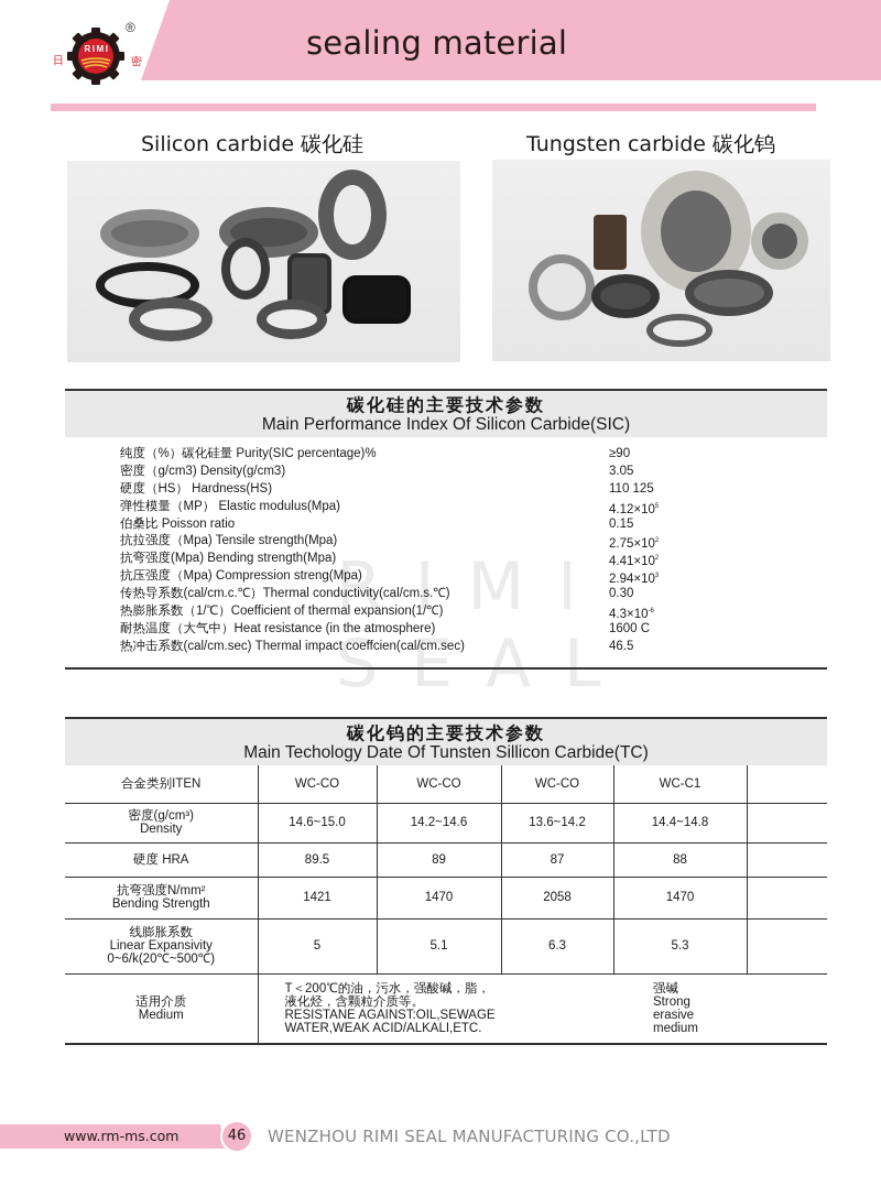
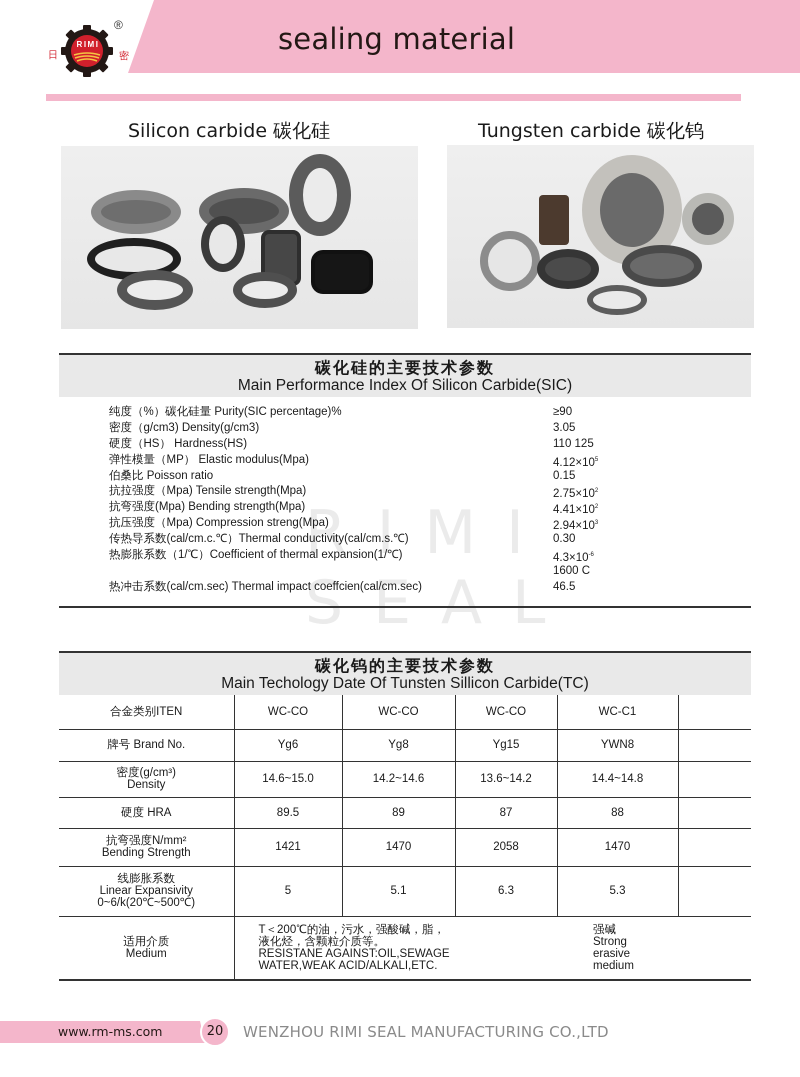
  日
  RIMI
  密
  ®
  sealing material
  Silicon carbide 碳化硅
  Tungsten carbide 碳化钨
  RIMI SEAL
  碳化硅的主要技术参数
  Main Performance Index Of Silicon Carbide(SIC)
  纯度（%）碳化硅量 Purity(SIC percentage)%
  ≥90
  密度（g/cm3) Density(g/cm3)
  3.05
  硬度（HS） Hardness(HS)
  110 125
  弹性模量（MP） Elastic modulus(Mpa)
  4.12×10
  伯桑比 Poisson ratio
  0.15
  抗拉强度（Mpa) Tensile strength(Mpa)
  2.75×10
  抗弯强度(Mpa) Bending strength(Mpa)
  4.41×10
  抗压强度（Mpa) Compression streng(Mpa)
  2.94×10
  传热导系数(cal/cm.c.℃）Thermal conductivity(cal/cm.s.℃)
  0.30
  热膨胀系数（1/℃）Coefficient of thermal expansion(1/℃)
  4.3×10
- 耐热温度（大气中）Heat resistance (in the atmosphere)
  1600 C
  热冲击系数(cal/cm.sec) Thermal impact coeffcien(cal/cm.sec)
  46.5
  碳化钨的主要技术参数
  Main Techology Date Of Tunsten Sillicon Carbide(TC)
  合金类别ITEN	WC-CO	WC-CO	WC-CO	WC-C1
+ 牌号 Brand No.	Yg6	Yg8	Yg15	YWN8
  密度(g/cm³)Density	14.6~15.0	14.2~14.6	13.6~14.2	14.4~14.8
  硬度 HRA	89.5	89	87	88
  抗弯强度N/mm²Bending Strength	1421	1470	2058	1470
  线膨胀系数Linear Expansivity0~6/k(20℃~500℃)	5	5.1	6.3	5.3
  适用介质Medium	T＜200℃的油，污水，强酸碱，脂， 液化烃，含颗粒介质等。 RESISTANE AGAINST:OIL,SEWAGE WATER,WEAK ACID/ALKALI,ETC.	强碱 Strong erasive medium
  www.rm-ms.com
- 46
+ 20
  WENZHOU RIMI SEAL MANUFACTURING CO.,LTD
